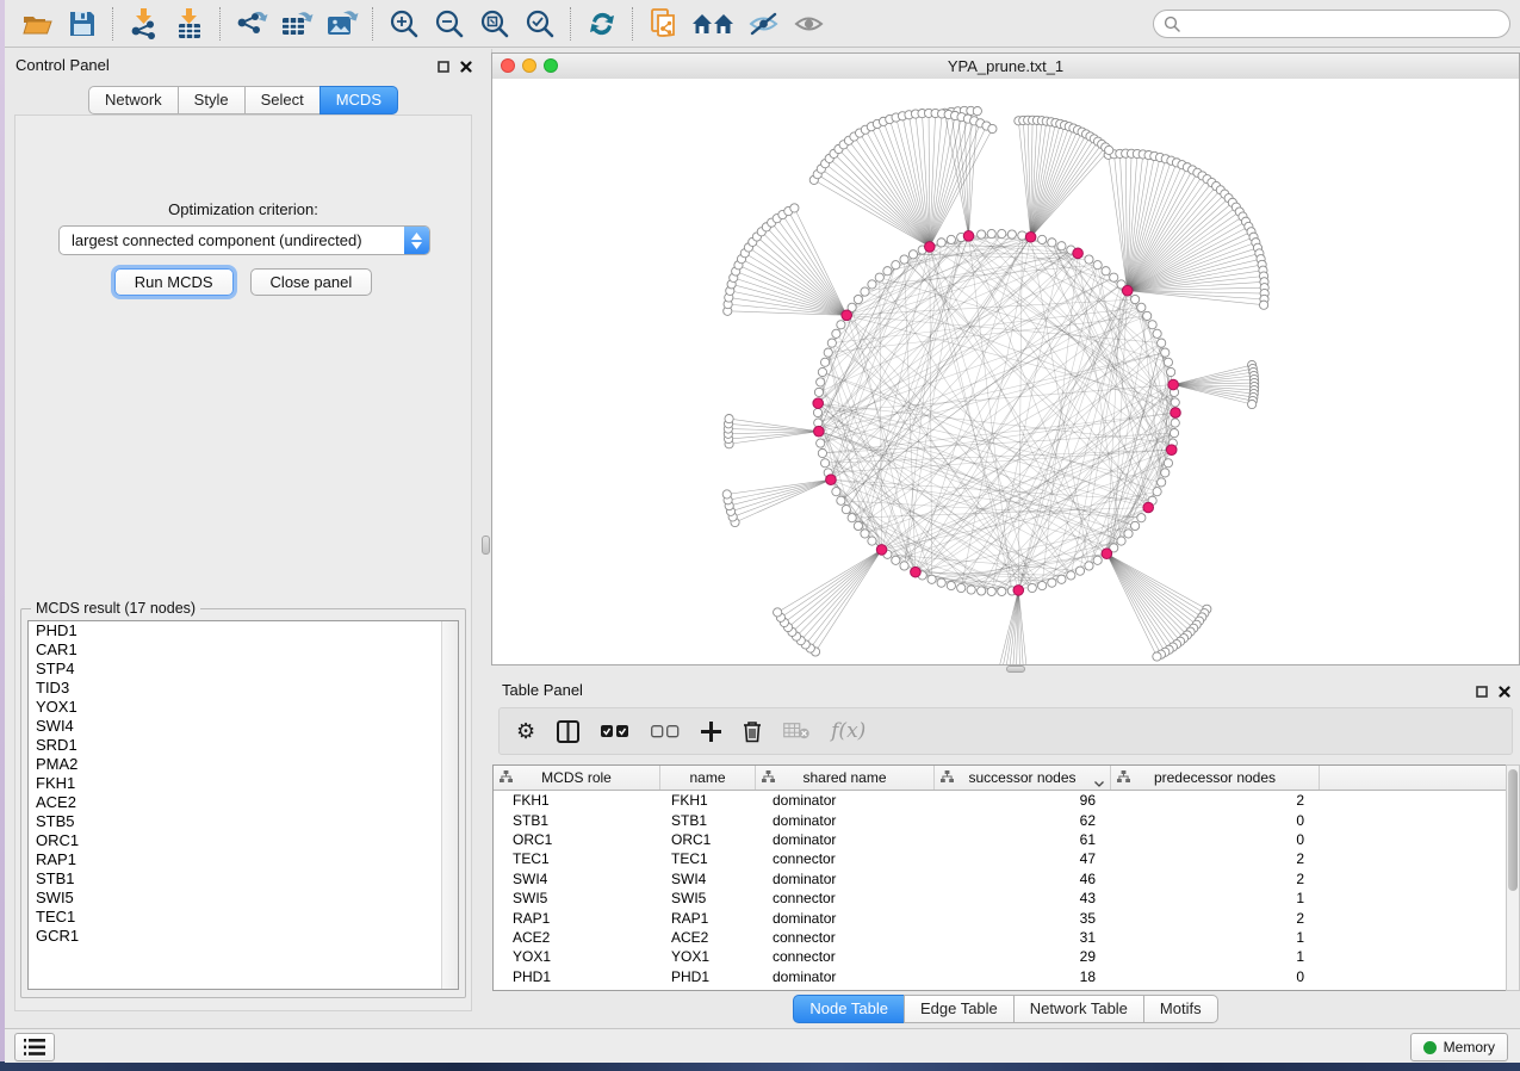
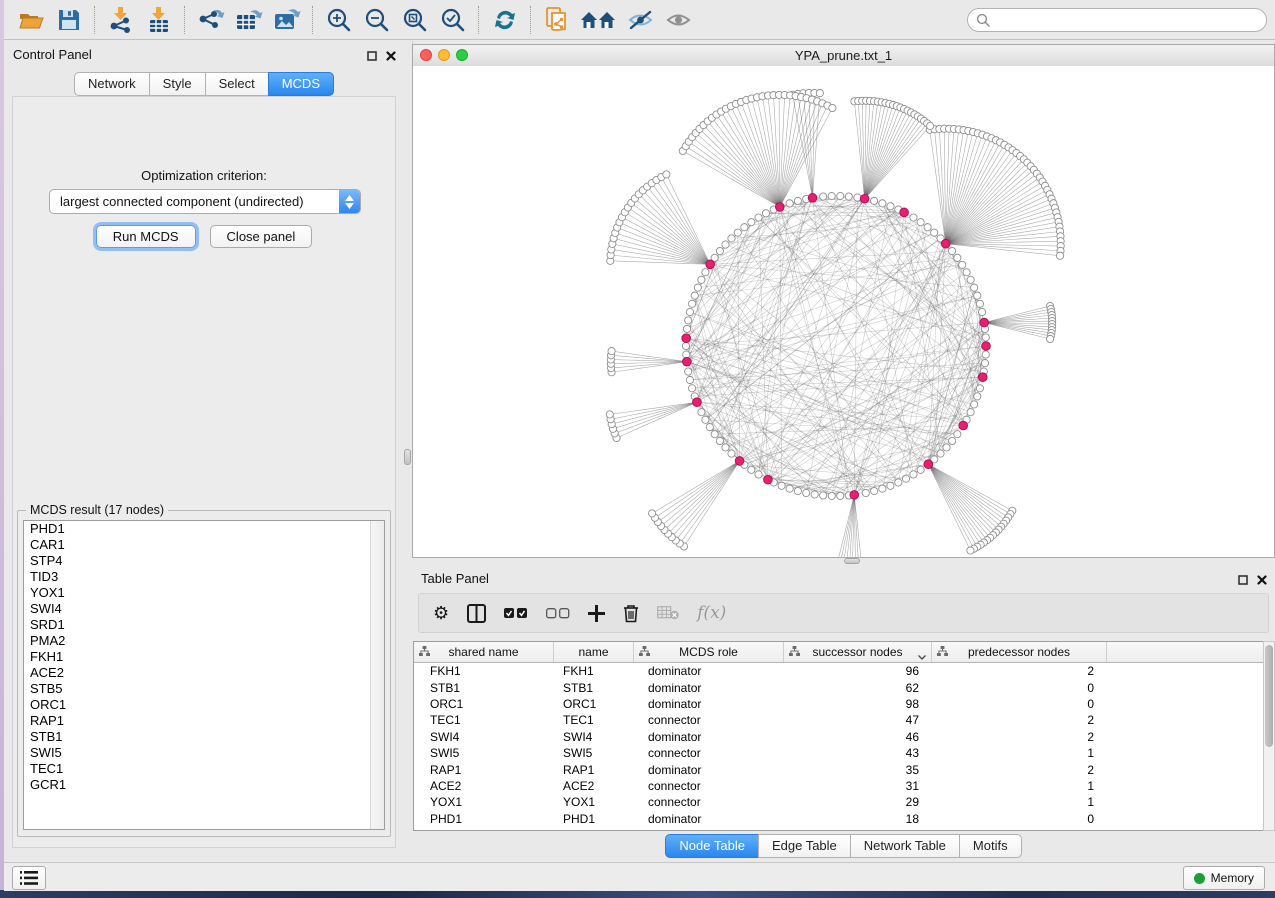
  Control Panel
  Optimization criterion:
  largest connected component (undirected)
  Run MCDS
  Close panel
  MCDS result (17 nodes)
  PHD1
  CAR1
  STP4
  TID3
  YOX1
  SWI4
  SRD1
  PMA2
  FKH1
  ACE2
  STB5
  ORC1
  RAP1
  STB1
  SWI5
  TEC1
  GCR1
  Network
  Style
  Select
  MCDS
  YPA_prune.txt_1
  Table Panel
  ⚙
  f(x)
- MCDS role
+ shared name
  name
- shared name
+ MCDS role
  successor nodes
  predecessor nodes
  FKH1
  FKH1
  dominator
  96
  2
  STB1
  STB1
  dominator
  62
  0
  ORC1
  ORC1
  dominator
- 61
+ 98
  0
  TEC1
  TEC1
  connector
  47
  2
  SWI4
  SWI4
  dominator
  46
  2
  SWI5
  SWI5
  connector
  43
  1
  RAP1
  RAP1
  dominator
  35
  2
  ACE2
  ACE2
  connector
  31
  1
  YOX1
  YOX1
  connector
  29
  1
  PHD1
  PHD1
  dominator
  18
  0
  Node Table
  Edge Table
  Network Table
  Motifs
  Memory
